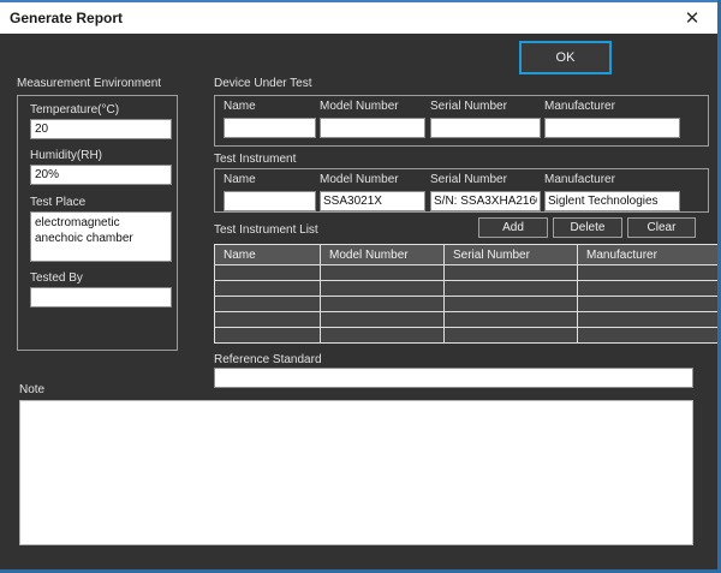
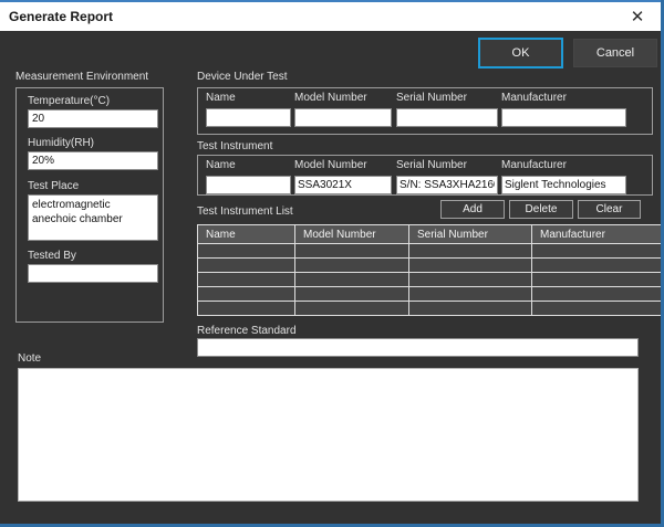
  Generate Report
  ✕
  OK
+ Cancel
  Measurement Environment
  Temperature(°C)
  20
  Humidity(RH)
  20%
  Test Place
  Tested By
  Device Under Test
  Name
  Model Number
  Serial Number
  Manufacturer
  Test Instrument
  Name
  Model Number
  SSA3021X
  Serial Number
  S/N: SSA3XHA216
  Manufacturer
  Siglent Technologies
  Test Instrument List
  Add
  Delete
  Clear
  Name	Model Number	Serial Number	Manufacturer
  Reference Standard
  Note
